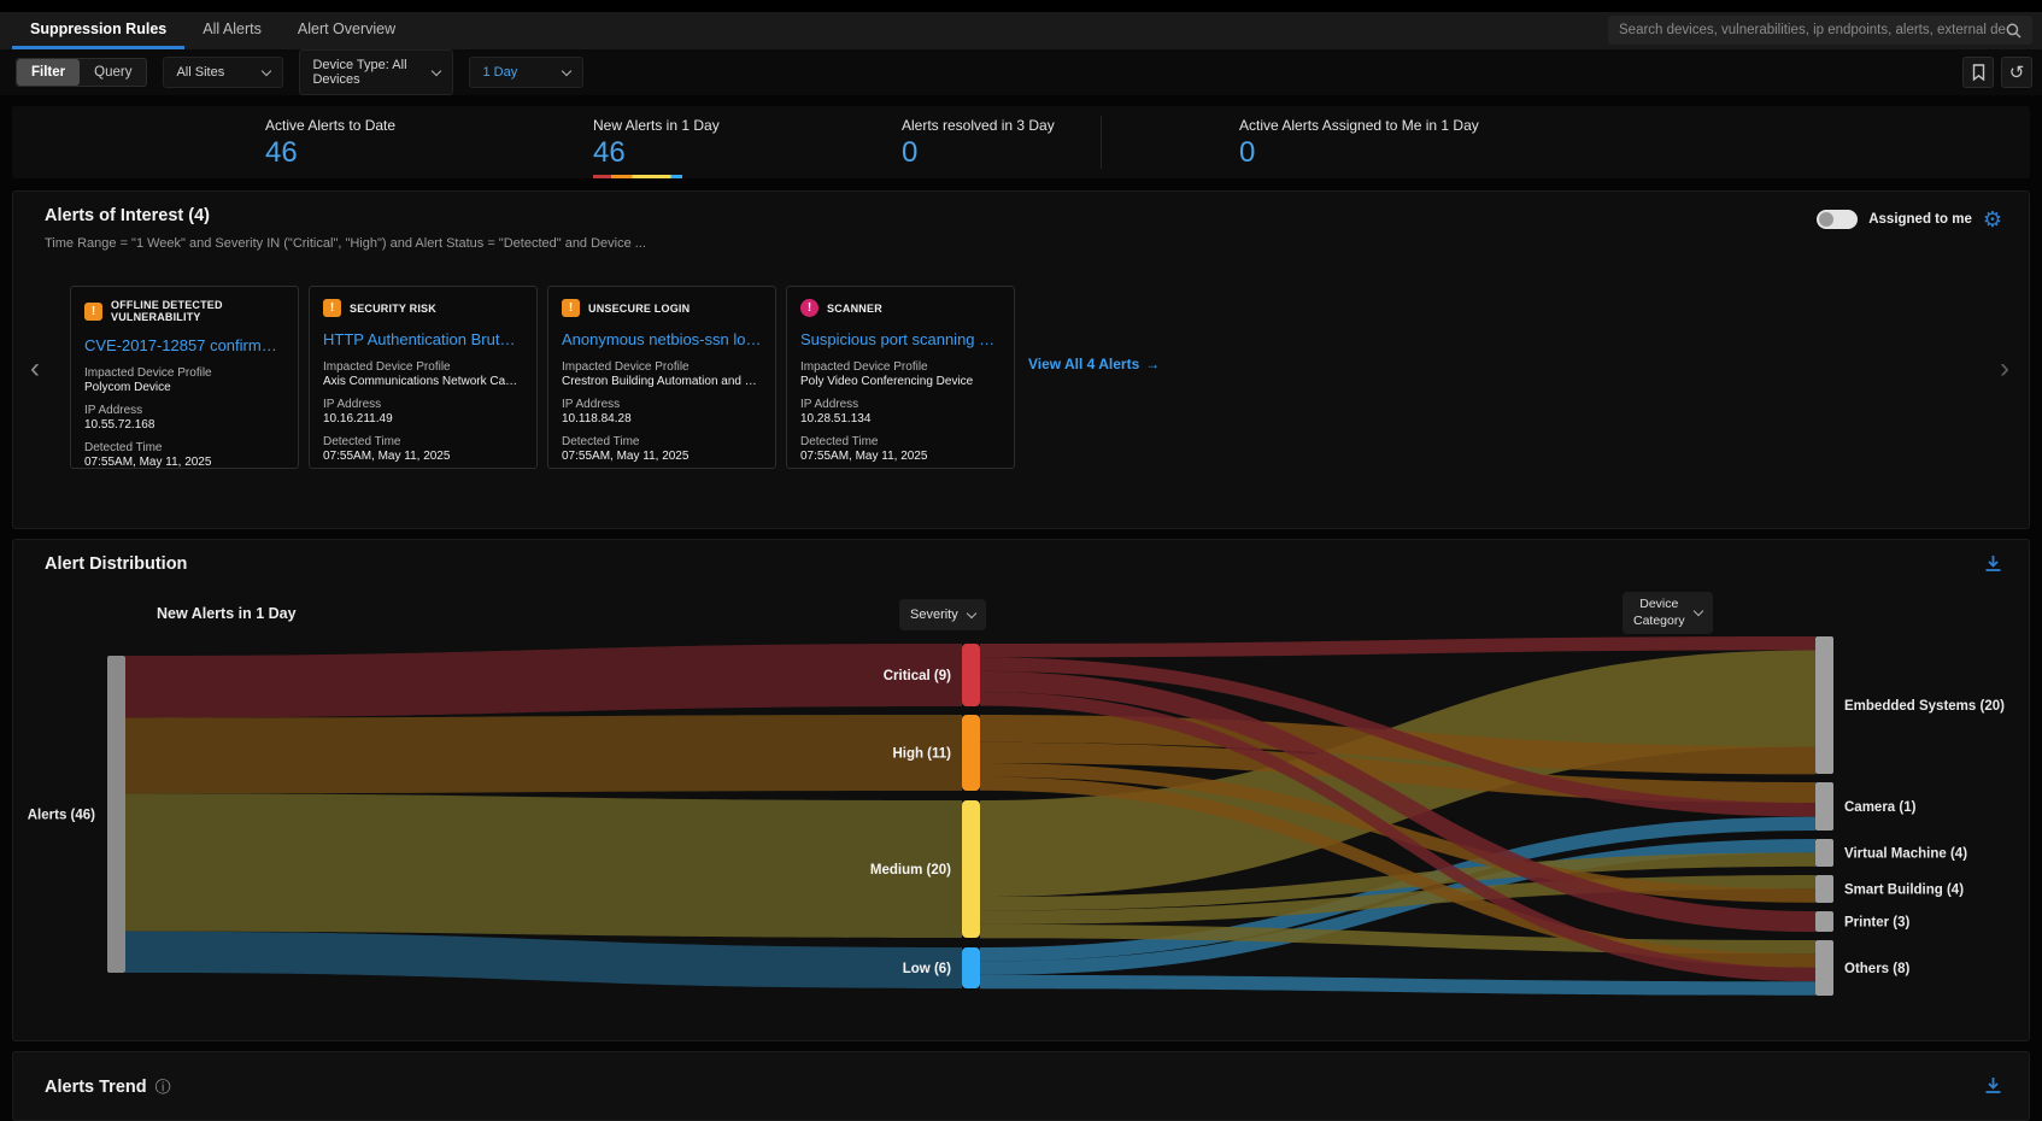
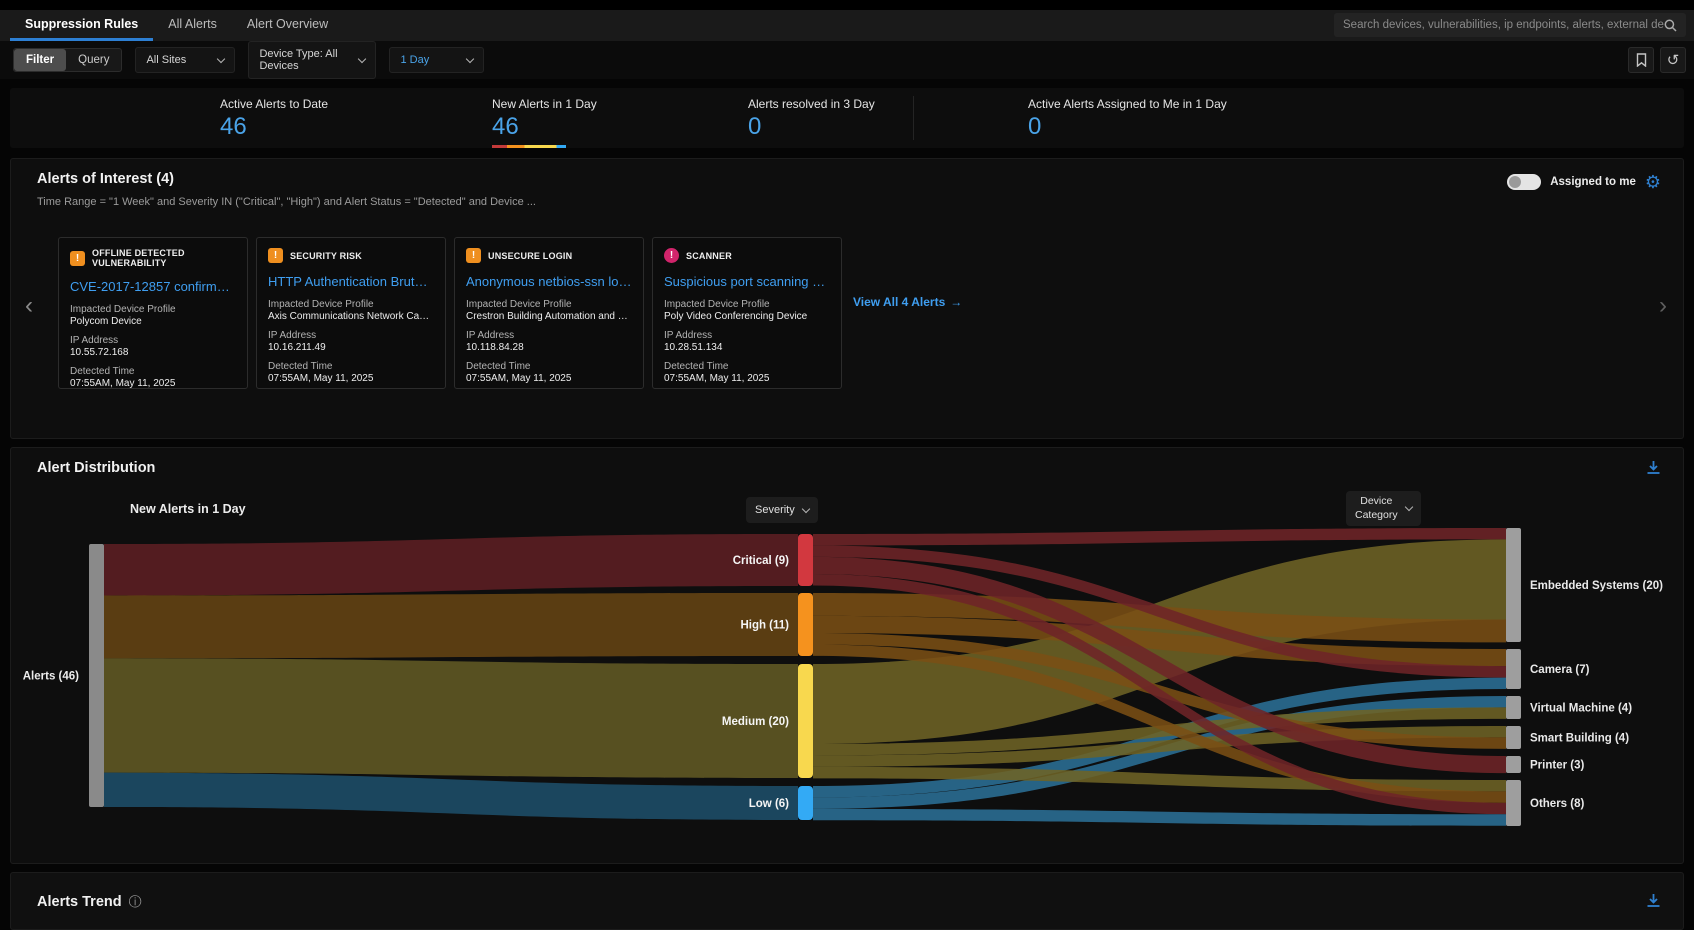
  Suppression Rules
  All Alerts
  Alert Overview
  Search devices, vulnerabilities, ip endpoints, alerts, external de
  Filter
  Query
  All Sites
  Device Type: All Devices
  1 Day
  ↺
  Active Alerts to Date
  46
  New Alerts in 1 Day
  46
  Alerts resolved in 3 Day
  0
  Active Alerts Assigned to Me in 1 Day
  0
  Alerts of Interest (4)
  Time Range = "1 Week" and Severity IN ("Critical", "High") and Alert Status = "Detected" and Device ...
  Assigned to me
  ⚙
  ‹
  !
  OFFLINE DETECTED VULNERABILITY
  CVE-2017-12857 confirmed
  Impacted Device Profile
  Polycom Device
  IP Address
  10.55.72.168
  Detected Time
  07:55AM, May 11, 2025
  !
  SECURITY RISK
  HTTP Authentication Brute F
  Impacted Device Profile
  Axis Communications Network Came
  IP Address
  10.16.211.49
  Detected Time
  07:55AM, May 11, 2025
  !
  UNSECURE LOGIN
  Anonymous netbios-ssn logi
  Impacted Device Profile
  Crestron Building Automation and Co
  IP Address
  10.118.84.28
  Detected Time
  07:55AM, May 11, 2025
  !
  SCANNER
  Suspicious port scanning act
  Impacted Device Profile
  Poly Video Conferencing Device
  IP Address
  10.28.51.134
  Detected Time
  07:55AM, May 11, 2025
  View All 4 Alerts
  →
  ›
  Alert Distribution
  New Alerts in 1 Day
  Severity
  Device
  Category
  Alerts (46)
  Critical (9)
  High (11)
  Medium (20)
  Low (6)
  Embedded Systems (20)
- Camera (1)
+ Camera (7)
  Virtual Machine (4)
  Smart Building (4)
  Printer (3)
  Others (8)
  Alerts Trend
  ⓘ
